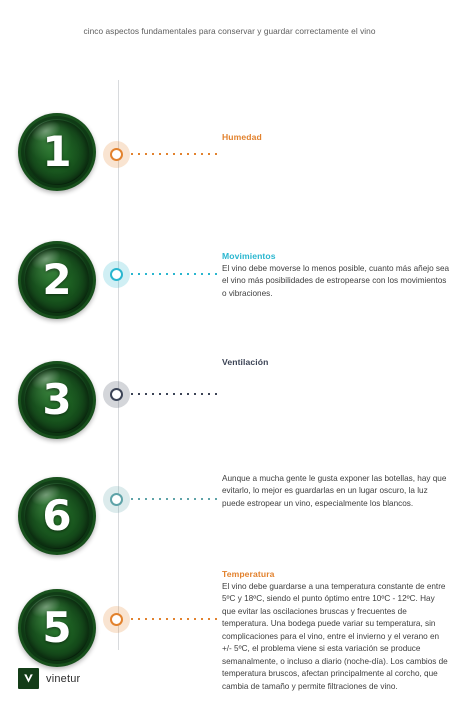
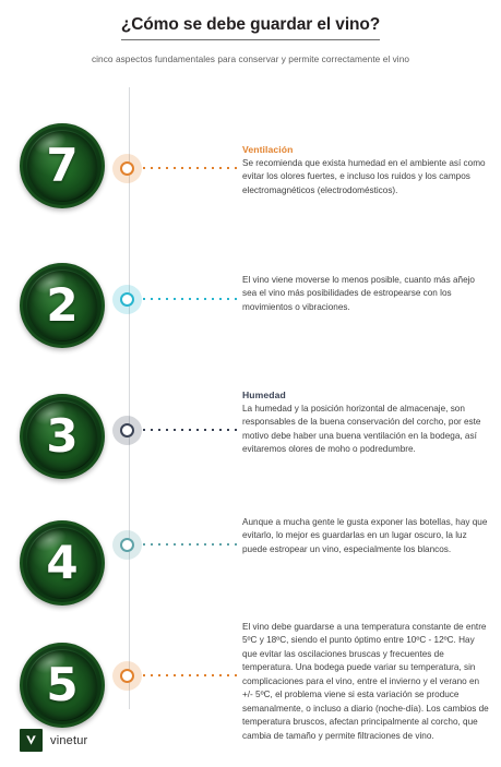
+ ¿Cómo se debe guardar el vino?
- cinco aspectos fundamentales para conservar y guardar correctamente el vino
+ cinco aspectos fundamentales para conservar y permite correctamente el vino
- 1
+ 7
- Humedad
+ Ventilación
+ Se recomienda que exista humedad en el ambiente así como evitar los olores fuertes, e incluso los ruidos y los campos electromagnéticos (electrodomésticos).
  2
- Movimientos
- El vino debe moverse lo menos posible, cuanto más añejo sea el vino más posibilidades de estropearse con los movimientos o vibraciones.
+ El vino viene moverse lo menos posible, cuanto más añejo sea el vino más posibilidades de estropearse con los movimientos o vibraciones.
  3
- Ventilación
+ Humedad
+ La humedad y la posición horizontal de almacenaje, son responsables de la buena conservación del corcho, por este motivo debe haber una buena ventilación en la bodega, así evitaremos olores de moho o podredumbre.
- 6
+ 4
  Aunque a mucha gente le gusta exponer las botellas, hay que evitarlo, lo mejor es guardarlas en un lugar oscuro, la luz puede estropear un vino, especialmente los blancos.
  5
- Temperatura
  El vino debe guardarse a una temperatura constante de entre 5ºC y 18ºC, siendo el punto óptimo entre 10ºC - 12ºC. Hay que evitar las oscilaciones bruscas y frecuentes de temperatura. Una bodega puede variar su temperatura, sin complicaciones para el vino, entre el invierno y el verano en +/- 5ºC, el problema viene si esta variación se produce semanalmente, o incluso a diario (noche-día). Los cambios de temperatura bruscos, afectan principalmente al corcho, que cambia de tamaño y permite filtraciones de vino.
  vinetur
